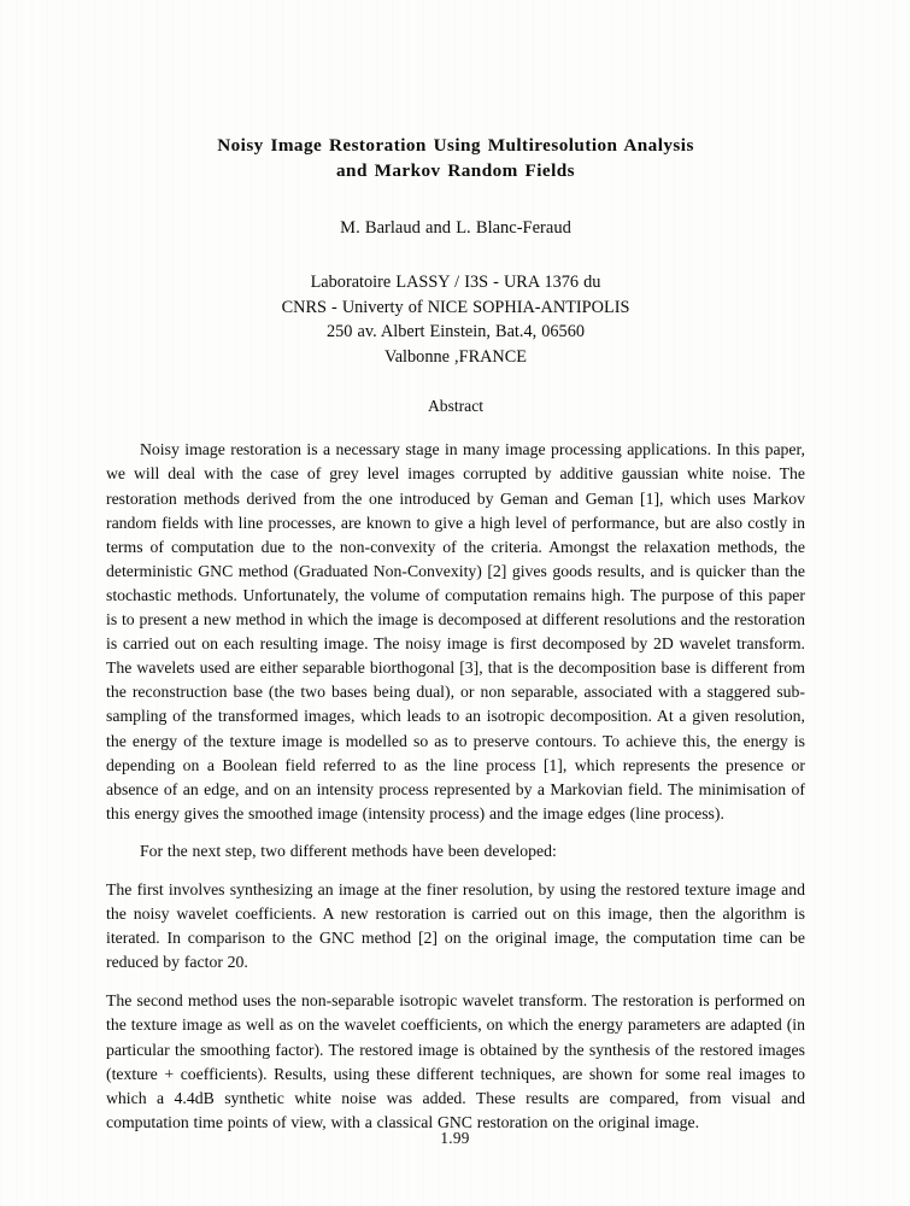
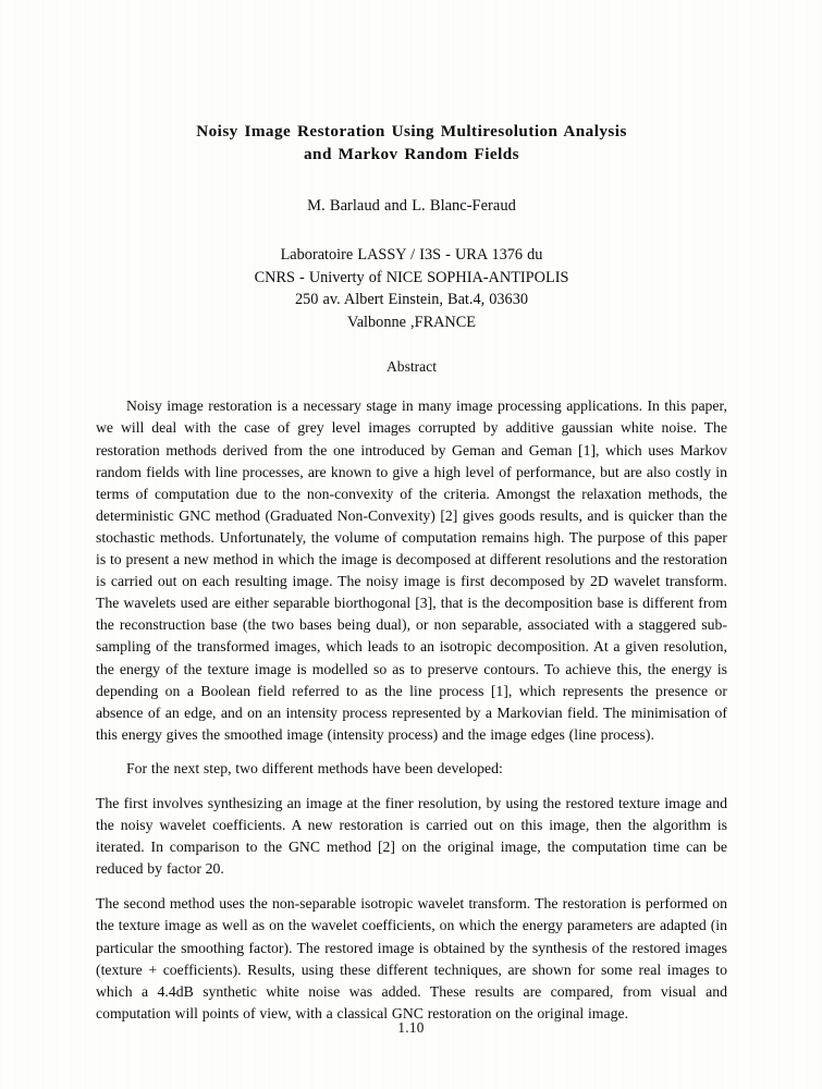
  Noisy Image Restoration Using Multiresolution Analysis
  and Markov Random Fields
  M. Barlaud and L. Blanc-Feraud
  Laboratoire LASSY / I3S - URA 1376 du
  CNRS - Univerty of NICE SOPHIA-ANTIPOLIS
- 250 av. Albert Einstein, Bat.4, 06560
+ 250 av. Albert Einstein, Bat.4, 03630
  Valbonne ,FRANCE
  Abstract
  Noisy image restoration is a necessary stage in many image processing applications. In this paper, we will deal with the case of grey level images corrupted by additive gaussian white noise. The restoration methods derived from the one introduced by Geman and Geman [1], which uses Markov random fields with line processes, are known to give a high level of performance, but are also costly in terms of computation due to the non-convexity of the criteria. Amongst the relaxation methods, the deterministic GNC method (Graduated Non-Convexity) [2] gives goods results, and is quicker than the stochastic methods. Unfortunately, the volume of computation remains high. The purpose of this paper is to present a new method in which the image is decomposed at different resolutions and the restoration is carried out on each resulting image. The noisy image is first decomposed by 2D wavelet transform. The wavelets used are either separable biorthogonal [3], that is the decomposition base is different from the reconstruction base (the two bases being dual), or non separable, associated with a staggered sub- sampling of the transformed images, which leads to an isotropic decomposition. At a given resolution, the energy of the texture image is modelled so as to preserve contours. To achieve this, the energy is depending on a Boolean field referred to as the line process [1], which represents the presence or absence of an edge, and on an intensity process represented by a Markovian field. The minimisation of this energy gives the smoothed image (intensity process) and the image edges (line process).
  For the next step, two different methods have been developed:
  The first involves synthesizing an image at the finer resolution, by using the restored texture image and the noisy wavelet coefficients. A new restoration is carried out on this image, then the algorithm is iterated. In comparison to the GNC method [2] on the original image, the computation time can be reduced by factor 20.
- The second method uses the non-separable isotropic wavelet transform. The restoration is performed on the texture image as well as on the wavelet coefficients, on which the energy parameters are adapted (in particular the smoothing factor). The restored image is obtained by the synthesis of the restored images (texture + coefficients). Results, using these different techniques, are shown for some real images to which a 4.4dB synthetic white noise was added. These results are compared, from visual and computation time points of view, with a classical GNC restoration on the original image.
+ The second method uses the non-separable isotropic wavelet transform. The restoration is performed on the texture image as well as on the wavelet coefficients, on which the energy parameters are adapted (in particular the smoothing factor). The restored image is obtained by the synthesis of the restored images (texture + coefficients). Results, using these different techniques, are shown for some real images to which a 4.4dB synthetic white noise was added. These results are compared, from visual and computation will points of view, with a classical GNC restoration on the original image.
- 1.99
+ 1.10
